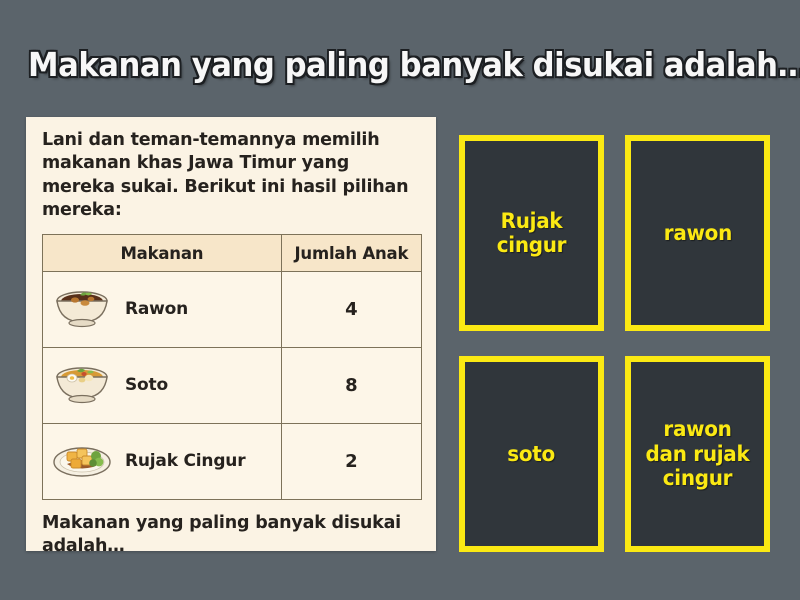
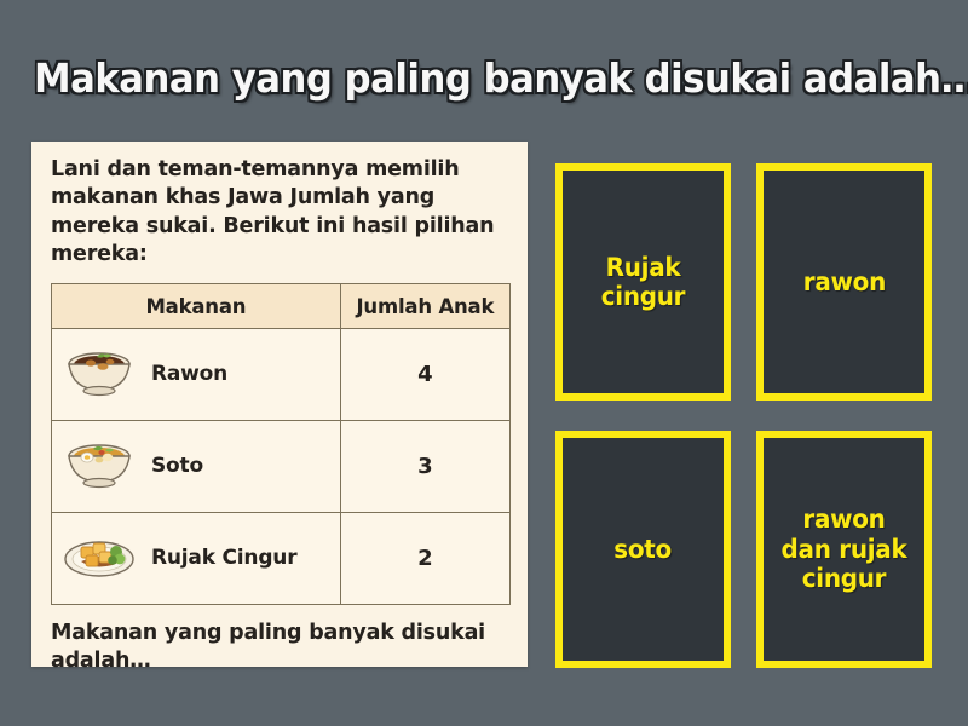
  Makanan yang paling banyak disukai adalah…
- Lani dan teman-temannya memilih makanan khas Jawa Timur yang mereka sukai. Berikut ini hasil pilihan mereka:
+ Lani dan teman-temannya memilih makanan khas Jawa Jumlah yang mereka sukai. Berikut ini hasil pilihan mereka:
  Makanan	Jumlah Anak
  Rawon	4
- Soto	8
+ Soto	3
  Rujak Cingur	2
  Makanan yang paling banyak disukai adalah…
  Rujak cingur
  rawon
  soto
  rawon dan rujak cingur
